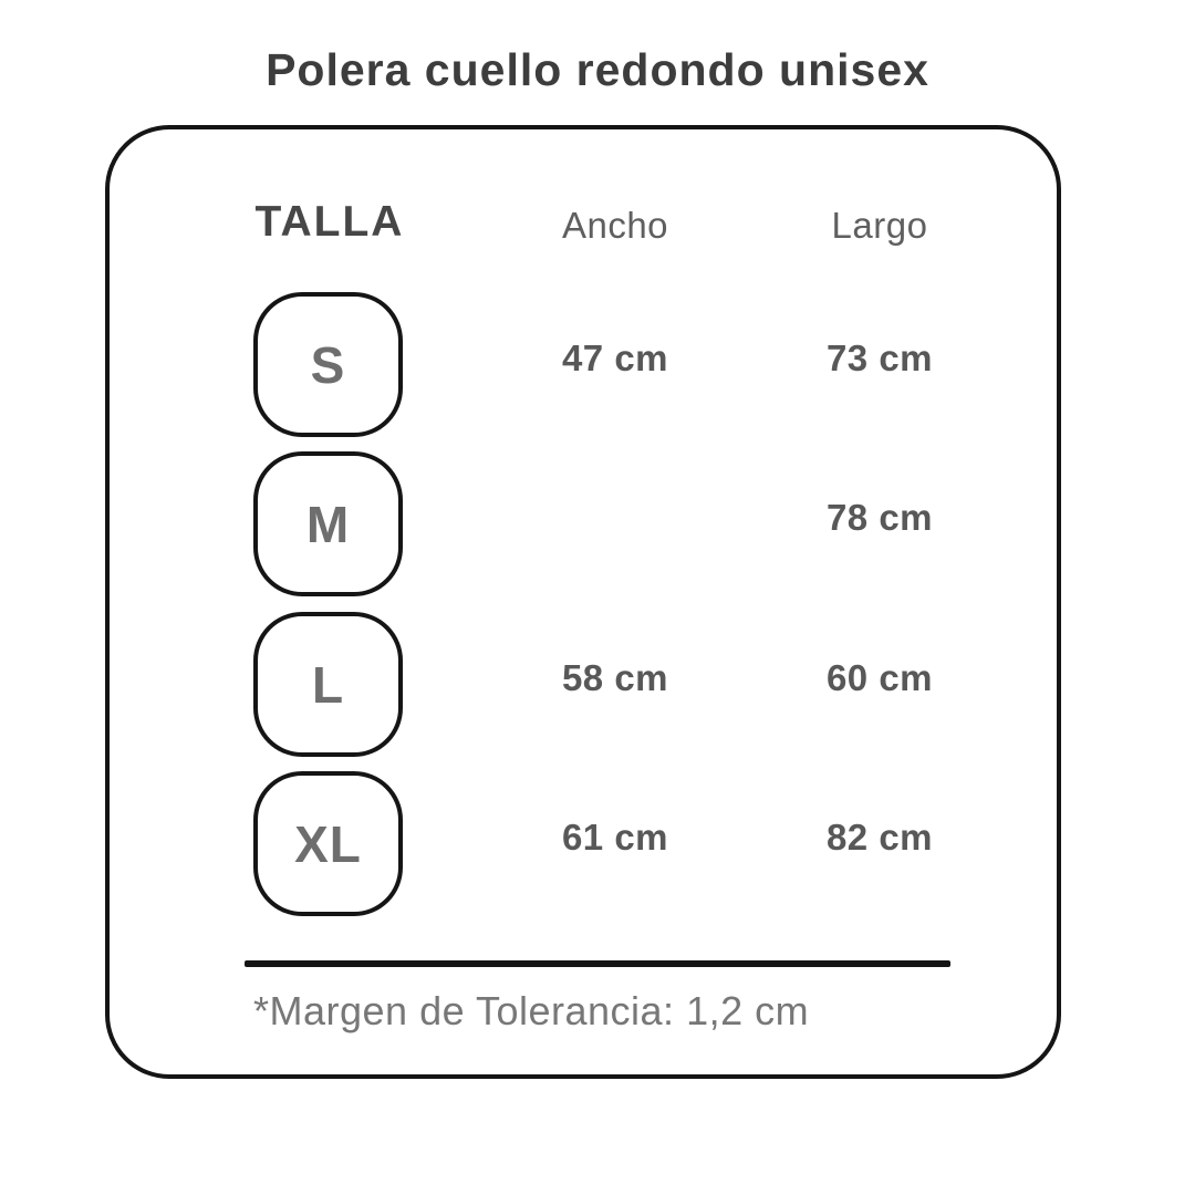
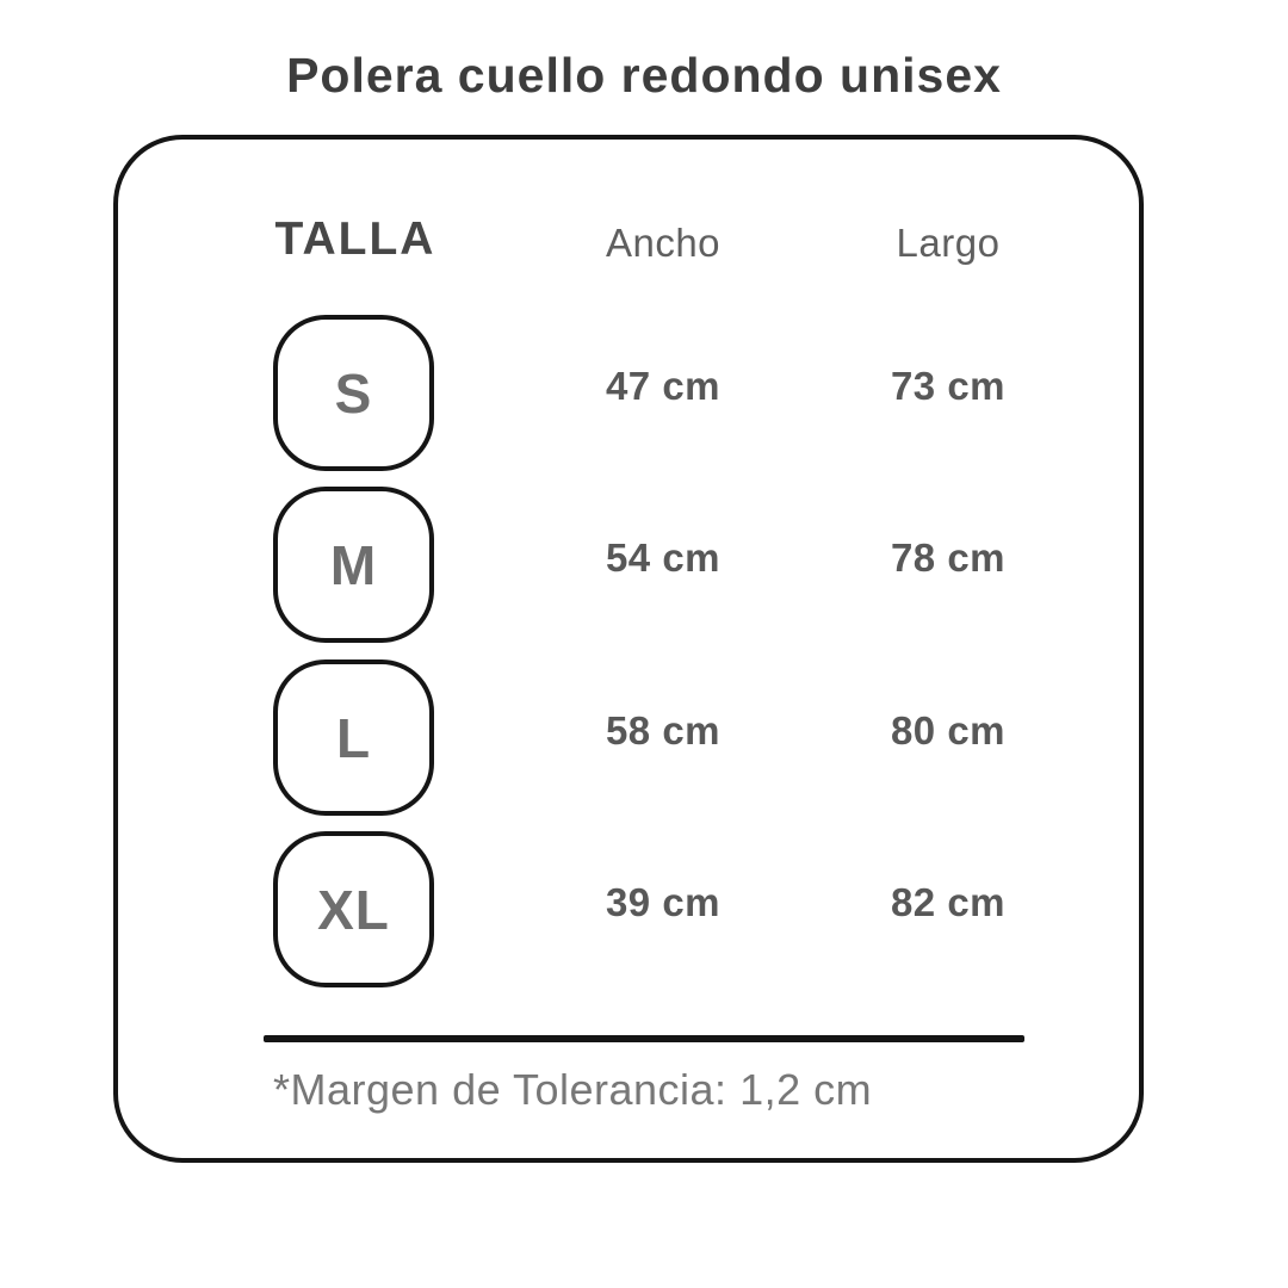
  Polera cuello redondo unisex
  TALLA
  Ancho
  Largo
  S
  47 cm
  73 cm
  M
+ 54 cm
  78 cm
  L
  58 cm
- 60 cm
+ 80 cm
  XL
- 61 cm
+ 39 cm
  82 cm
  *Margen de Tolerancia: 1,2 cm
